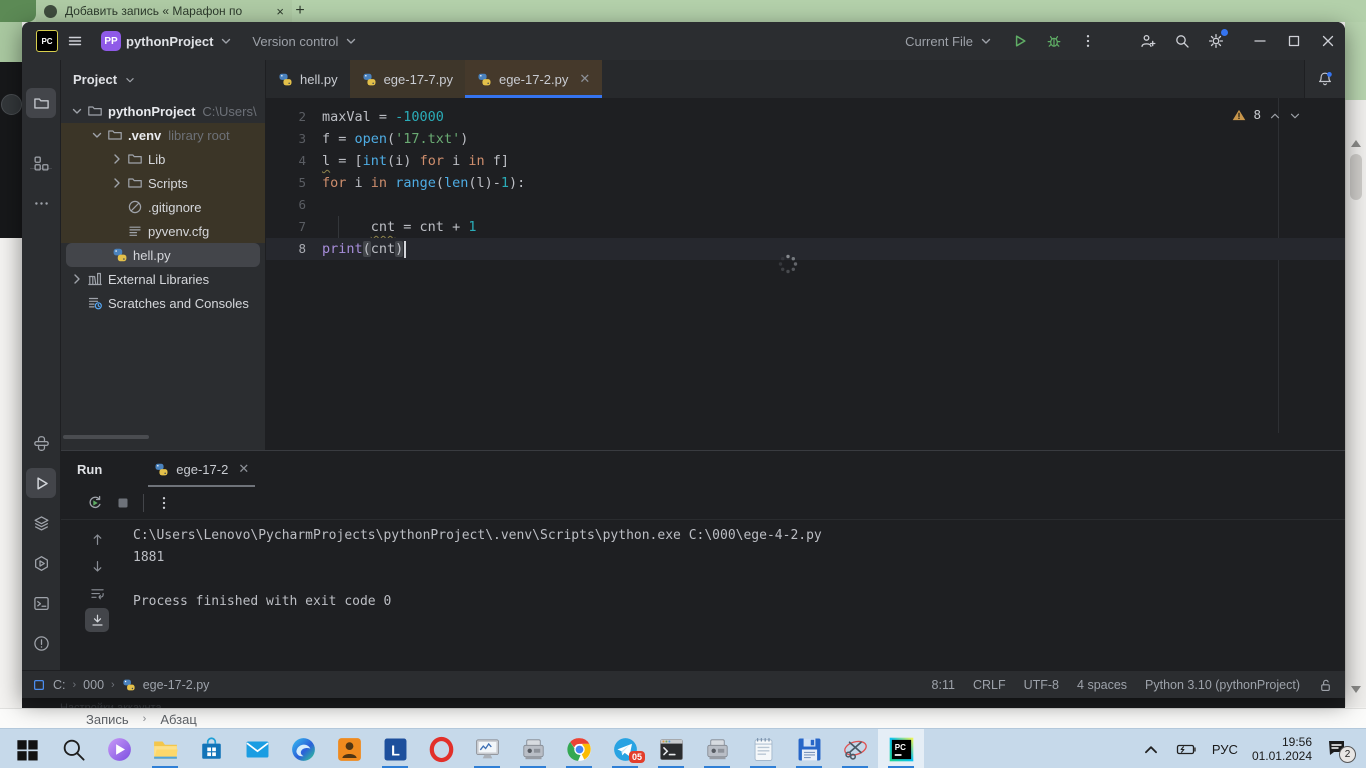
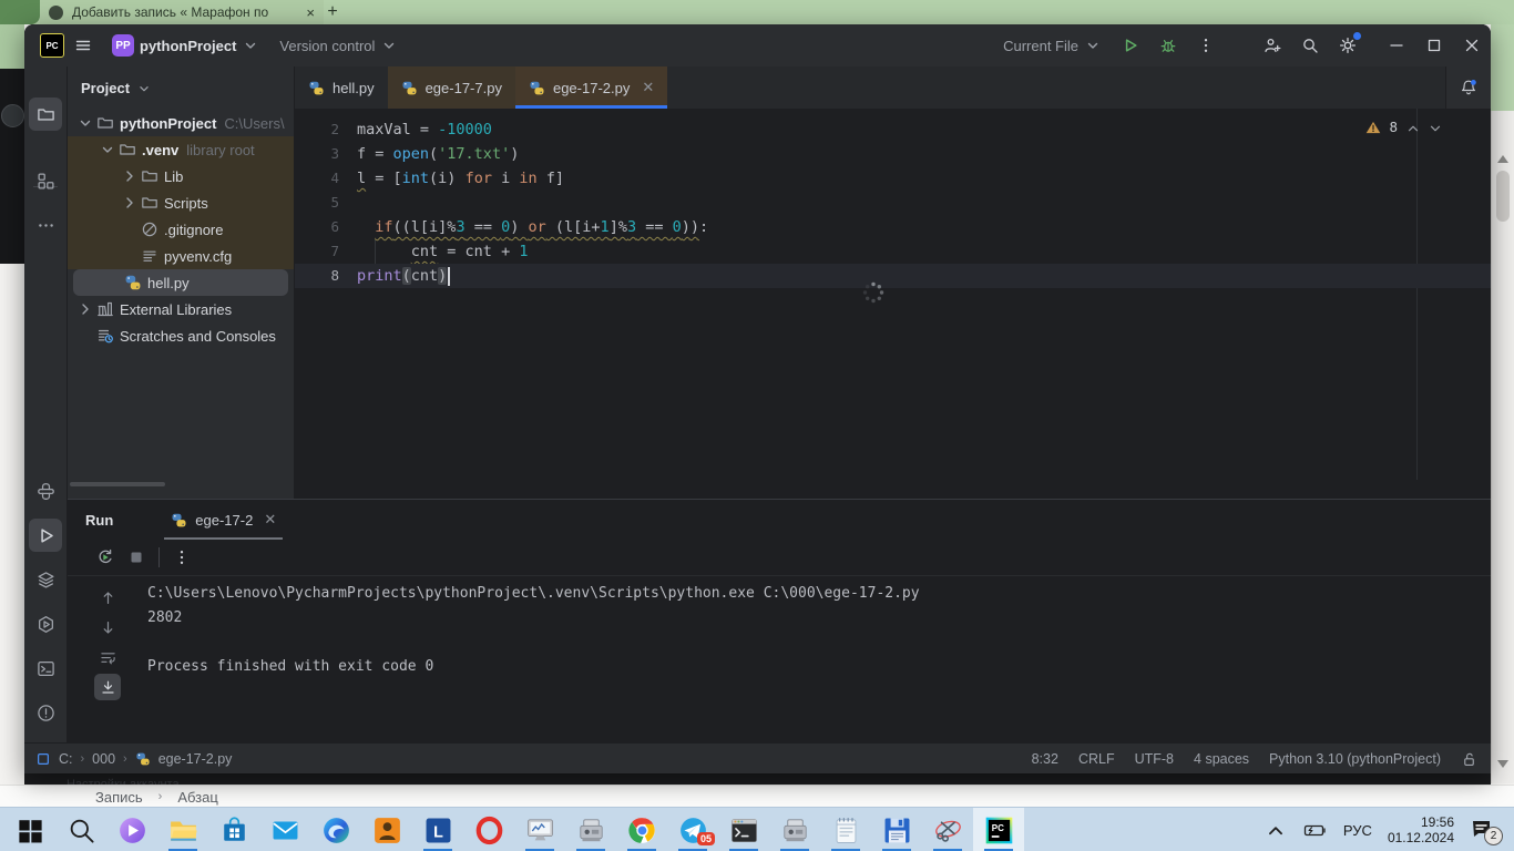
  Добавить запись « Марафон по
  ×
  +
  Запись
  ›
  Абзац
  PC
  PP
  pythonProject
  Version control
  Current File
  Project
  pythonProject
  C:\Users\
  .venv
  library root
  Lib
  Scripts
  .gitignore
  pyvenv.cfg
  hell.py
  External Libraries
  Scratches and Consoles
  hell.py
  ege-17-7.py
  ege-17-2.py
  ✕
  2
  maxVal = -10000
  3
  f = open('17.txt')
  4
  l = [int(i) for i in f]
  5
- for i in range(len(l)-1):
  6
+ if((l[i]%3 == 0) or (l[i+1]%3 == 0)):
  7
  cnt = cnt + 1
  8
  print(cnt)
  8
  Run
  ege-17-2
  ✕
- C:\Users\Lenovo\PycharmProjects\pythonProject\.venv\Scripts\python.exe C:\000\ege-4-2.py
+ C:\Users\Lenovo\PycharmProjects\pythonProject\.venv\Scripts\python.exe C:\000\ege-17-2.py
- 1881
+ 2802
  Process finished with exit code 0
  C:
  ›
  000
  ›
  ege-17-2.py
- 8:11
+ 8:32
  CRLF
  UTF-8
  4 spaces
  Python 3.10 (pythonProject)
  L
  05
  PC
  РУС
  19:56
- 01.01.2024
+ 01.12.2024
  2
